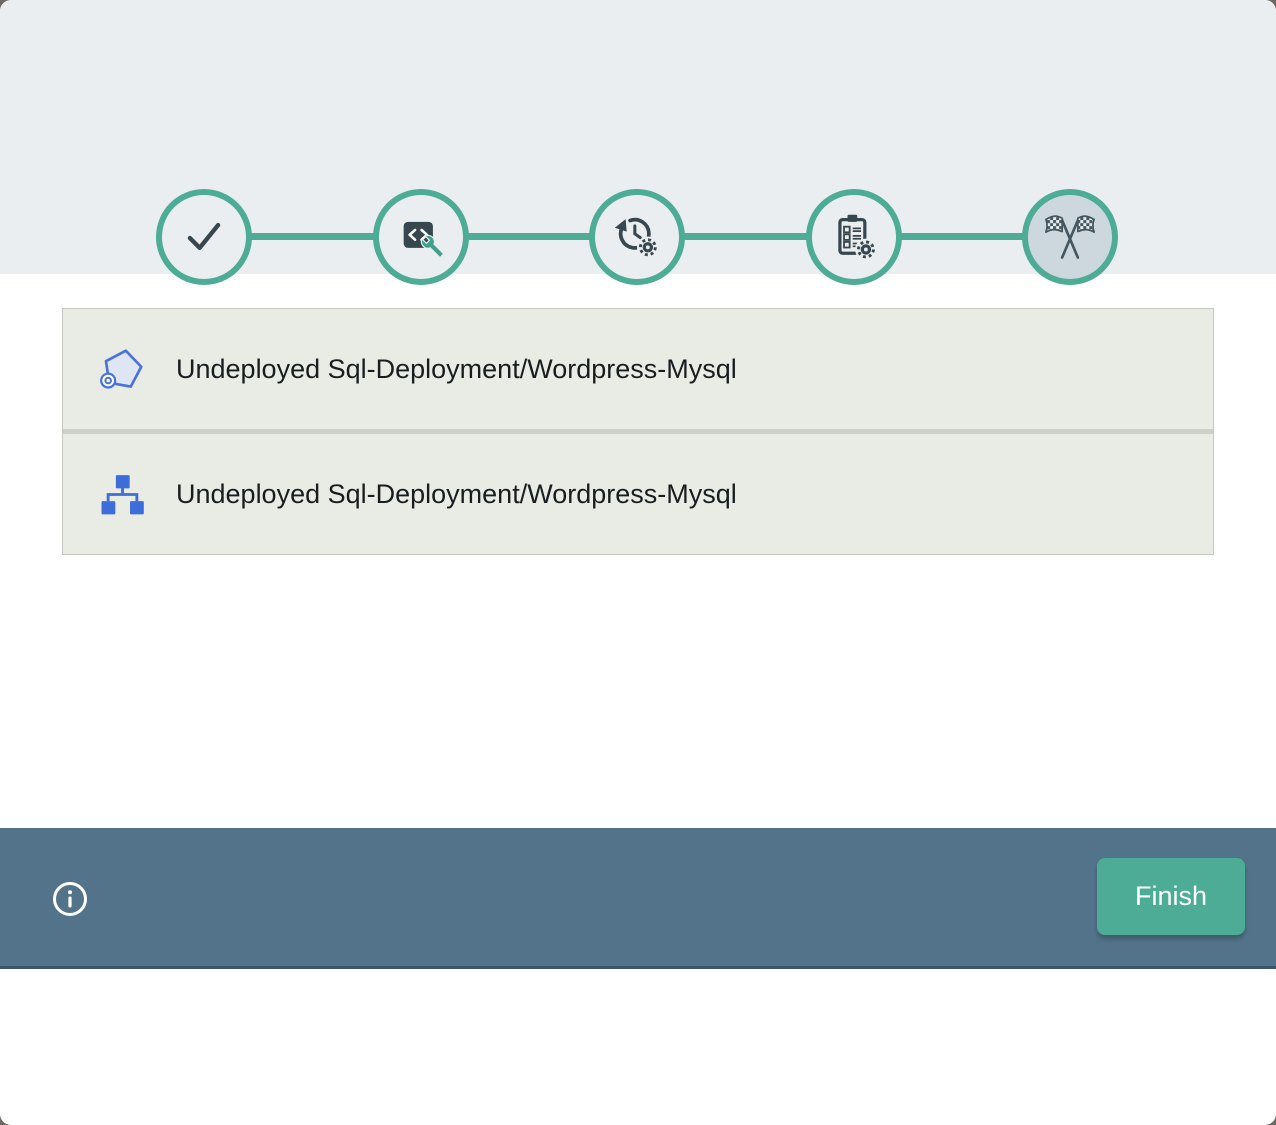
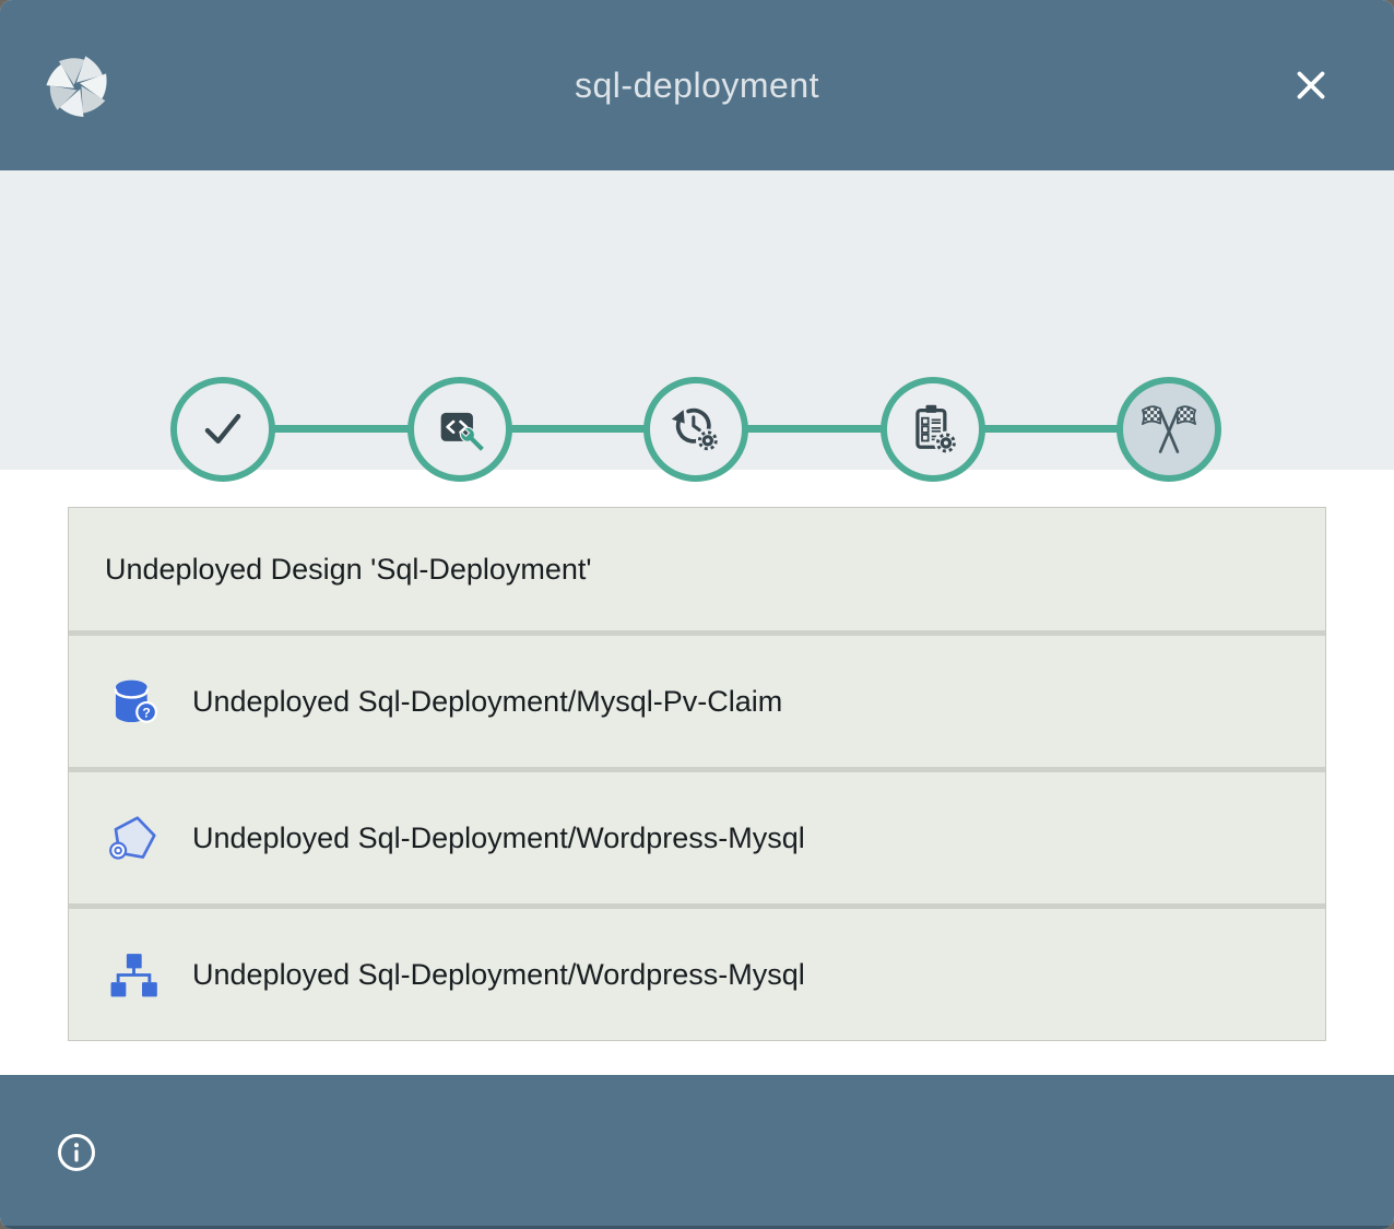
+ sql-deployment
+ Undeployed Design 'Sql-Deployment'
+ ?
+ Undeployed Sql-Deployment/Mysql-Pv-Claim
  Undeployed Sql-Deployment/Wordpress-Mysql
  Undeployed Sql-Deployment/Wordpress-Mysql
- Finish
